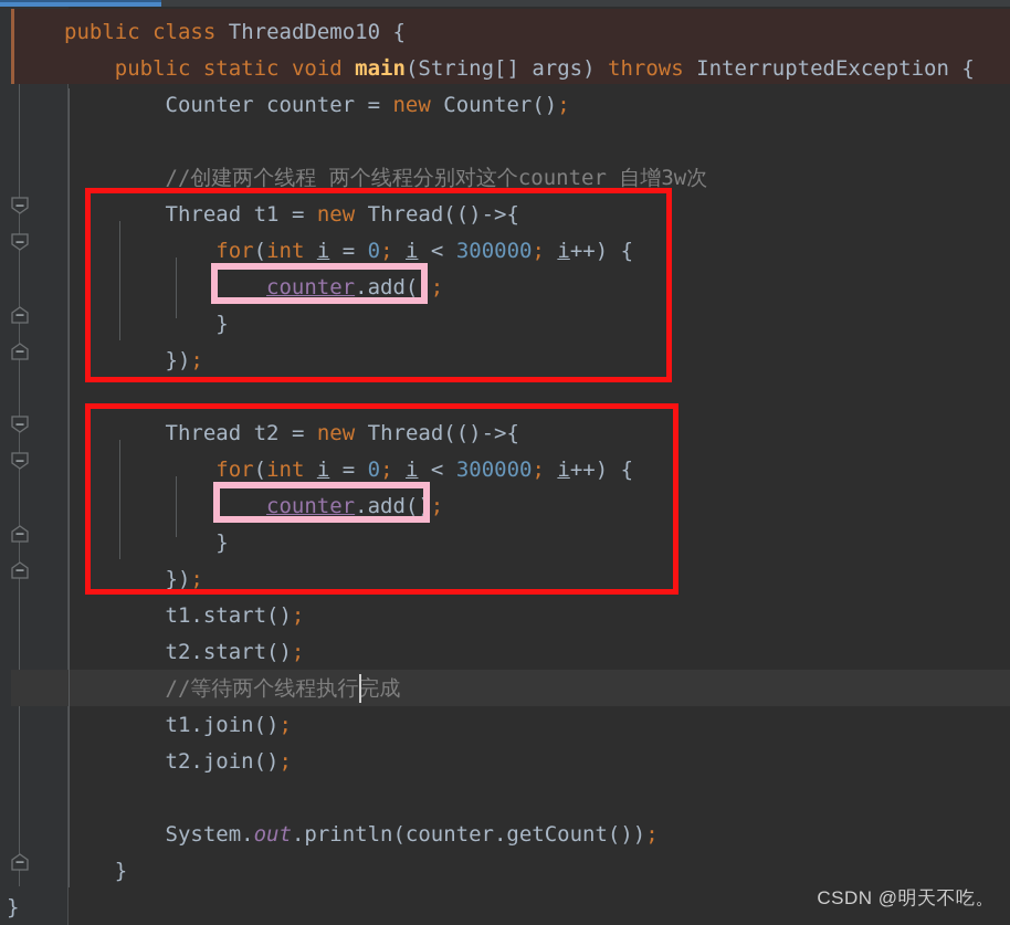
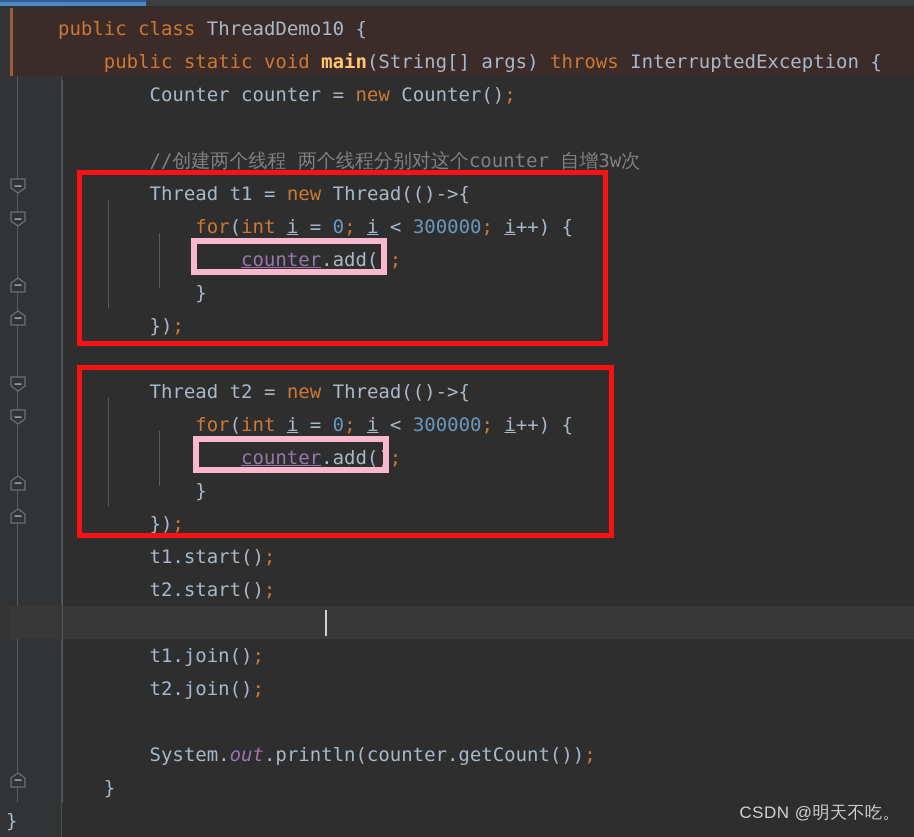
  public class ThreadDemo10 {
  public static void main(String[] args) throws InterruptedException {
  Counter counter = new Counter();
  //创建两个线程 两个线程分别对这个counter 自增3w次
  Thread t1 = new Thread(()->{
  for(int i = 0; i < 300000; i++) {
  counter.add();
  }
  });
  Thread t2 = new Thread(()->{
  for(int i = 0; i < 300000; i++) {
  counter.add();
  }
  });
  t1.start();
  t2.start();
- //等待两个线程执行完成
  t1.join();
  t2.join();
  System.out.println(counter.getCount());
  }
  }
  CSDN @明天不吃。
